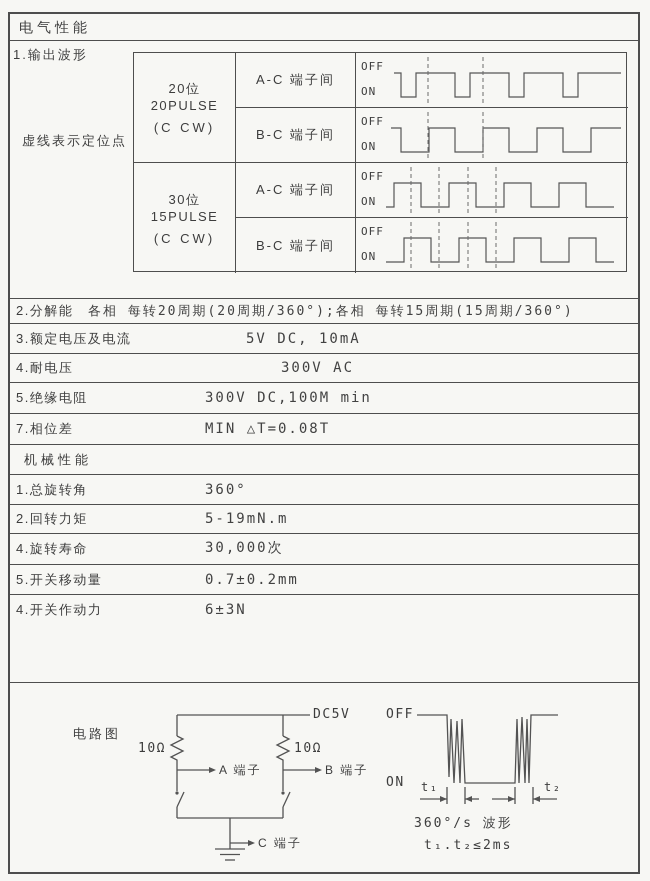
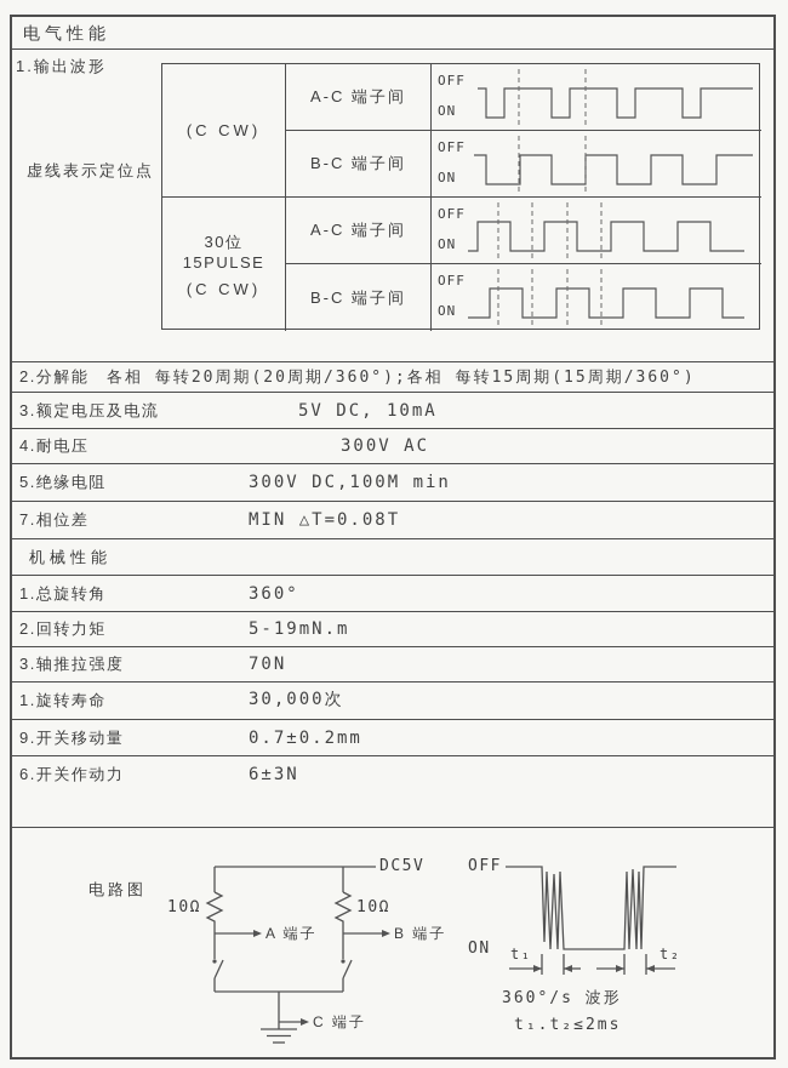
  电气性能
  1.输出波形
  虚线表示定位点
- 20位 20PULSE
  (C CW)
  A-C 端子间
  OFF
  ON
  B-C 端子间
  OFF
  ON
  30位 15PULSE
  (C CW)
  A-C 端子间
  OFF
  ON
  B-C 端子间
  OFF
  ON
  2.分解能
  各相 每转20周期(20周期/360°);各相 每转15周期(15周期/360°)
  3.额定电压及电流
  5V DC, 10mA
  4.耐电压
  300V AC
  5.绝缘电阻
  300V DC,100M min
  7.相位差
  MIN △T=0.08T
  机械性能
  1.总旋转角
  360°
  2.回转力矩
  5-19mN.m
+ 3.轴推拉强度
+ 70N
- 4.旋转寿命
+ 1.旋转寿命
  30,000次
- 5.开关移动量
+ 9.开关移动量
  0.7±0.2mm
- 4.开关作动力
+ 6.开关作动力
  6±3N
  电路图
  DC5V
  10Ω
  10Ω
  A 端子
  B 端子
  C 端子
  OFF
  ON
  t₁
  t₂
  360°/s 波形
  t₁.t₂≤2ms
